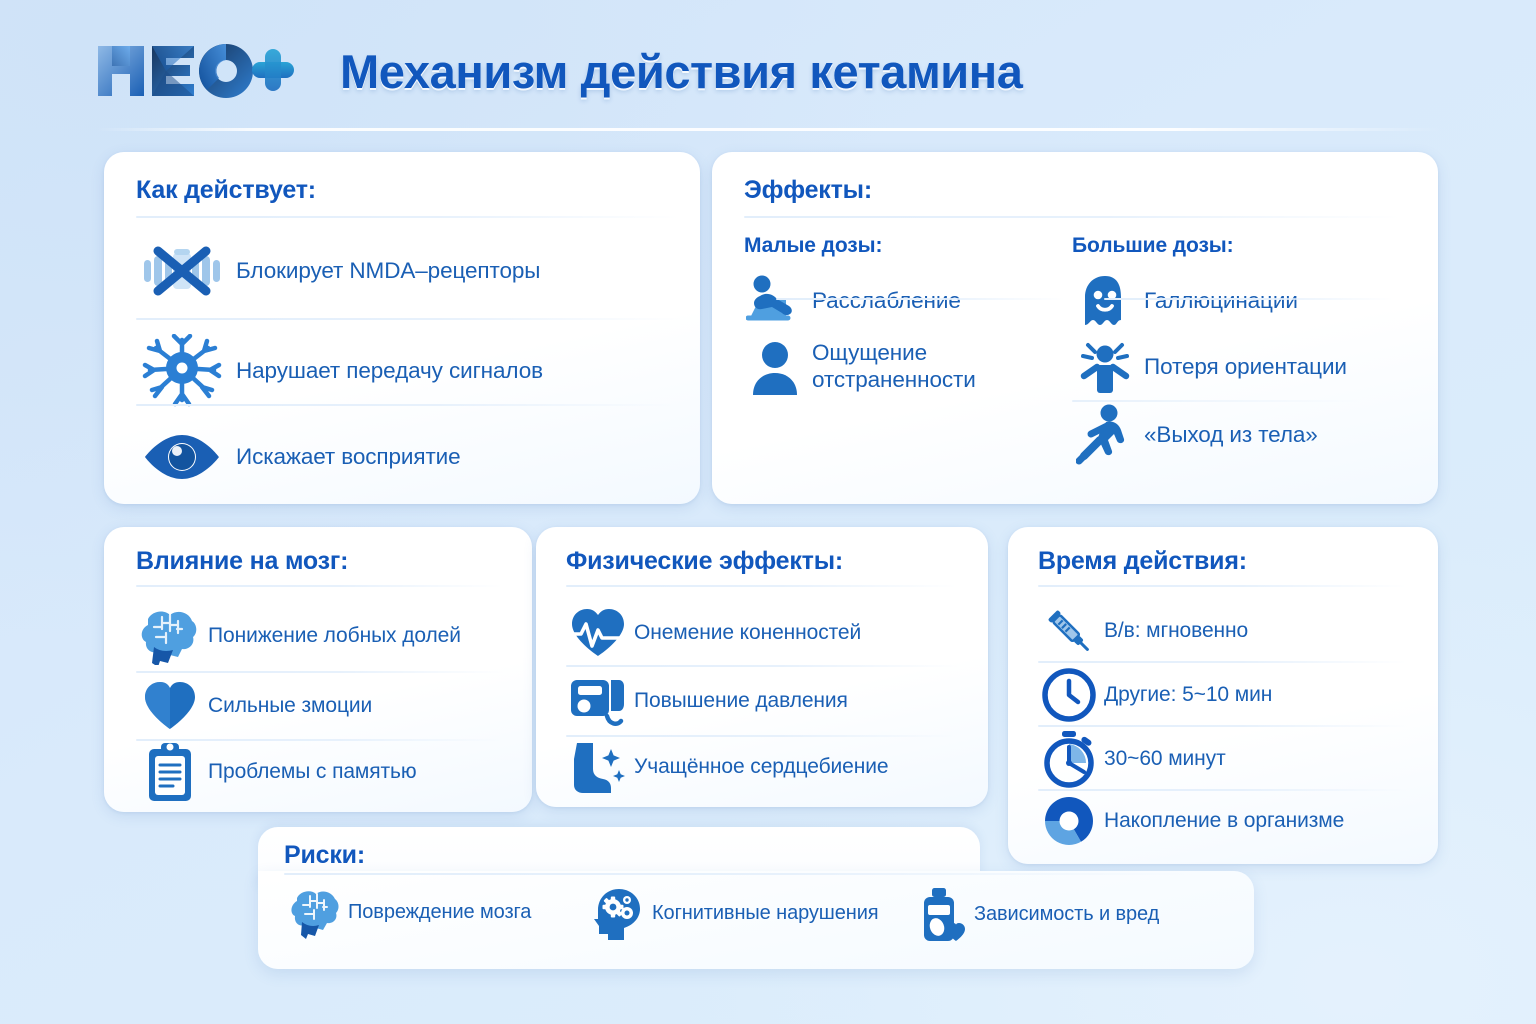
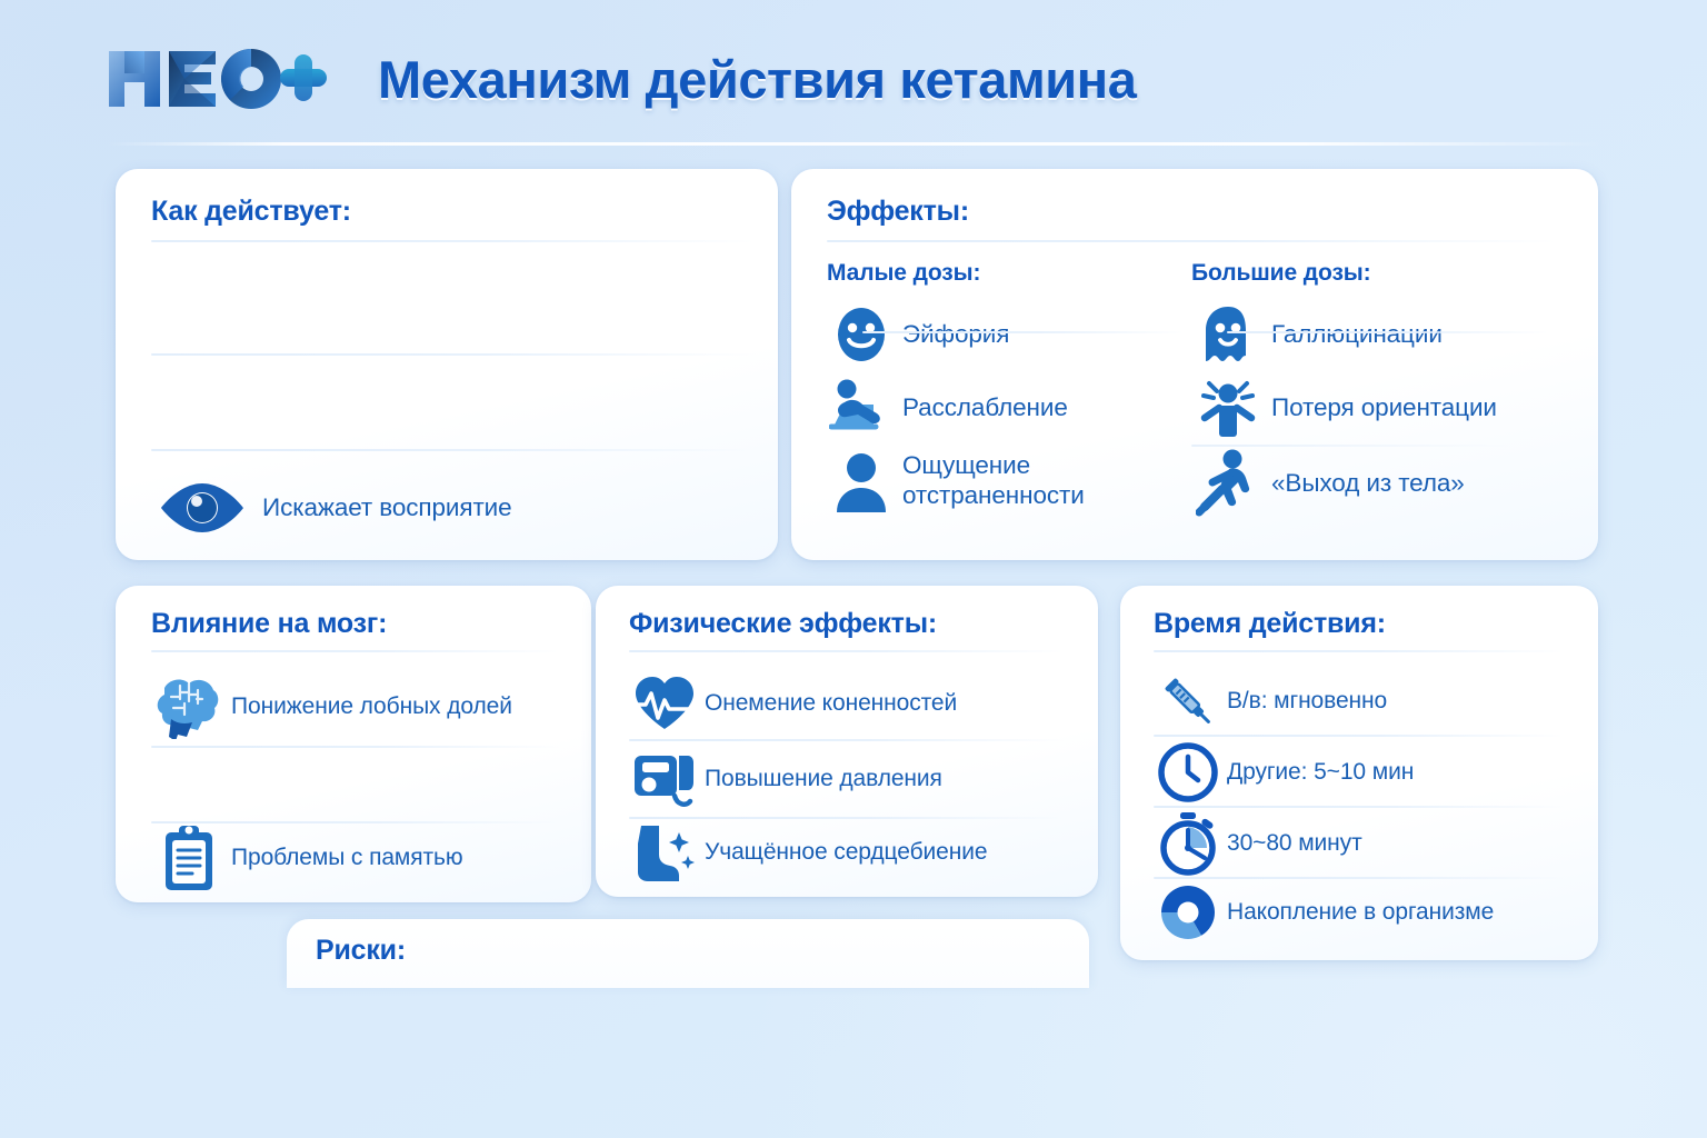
  Механизм действия кетамина
  Как действует:
- Блокирует NMDA–рецепторы
- Нарушает передачу сигналов
  Искажает восприятие
  Эффекты:
  Малые дозы:
+ Эйфория
  Расслабление
  Ощущение
  отстраненности
  Большие дозы:
  Галлюцинации
  Потеря ориентации
  «Выход из тела»
  Влияние на мозг:
  Понижение лобных долей
- Сильные змоции
  Проблемы с памятью
  Физические эффекты:
  Онемение коненностей
  Повышение давления
  Учащённое сердцебиение
  Время действия:
  В/в: мгновенно
  Другие: 5~10 мин
- 30~60 минут
+ 30~80 минут
  Накопление в организме
  Риски:
- Повреждение мозга
- Когнитивные нарушения
- Зависимость и вред
